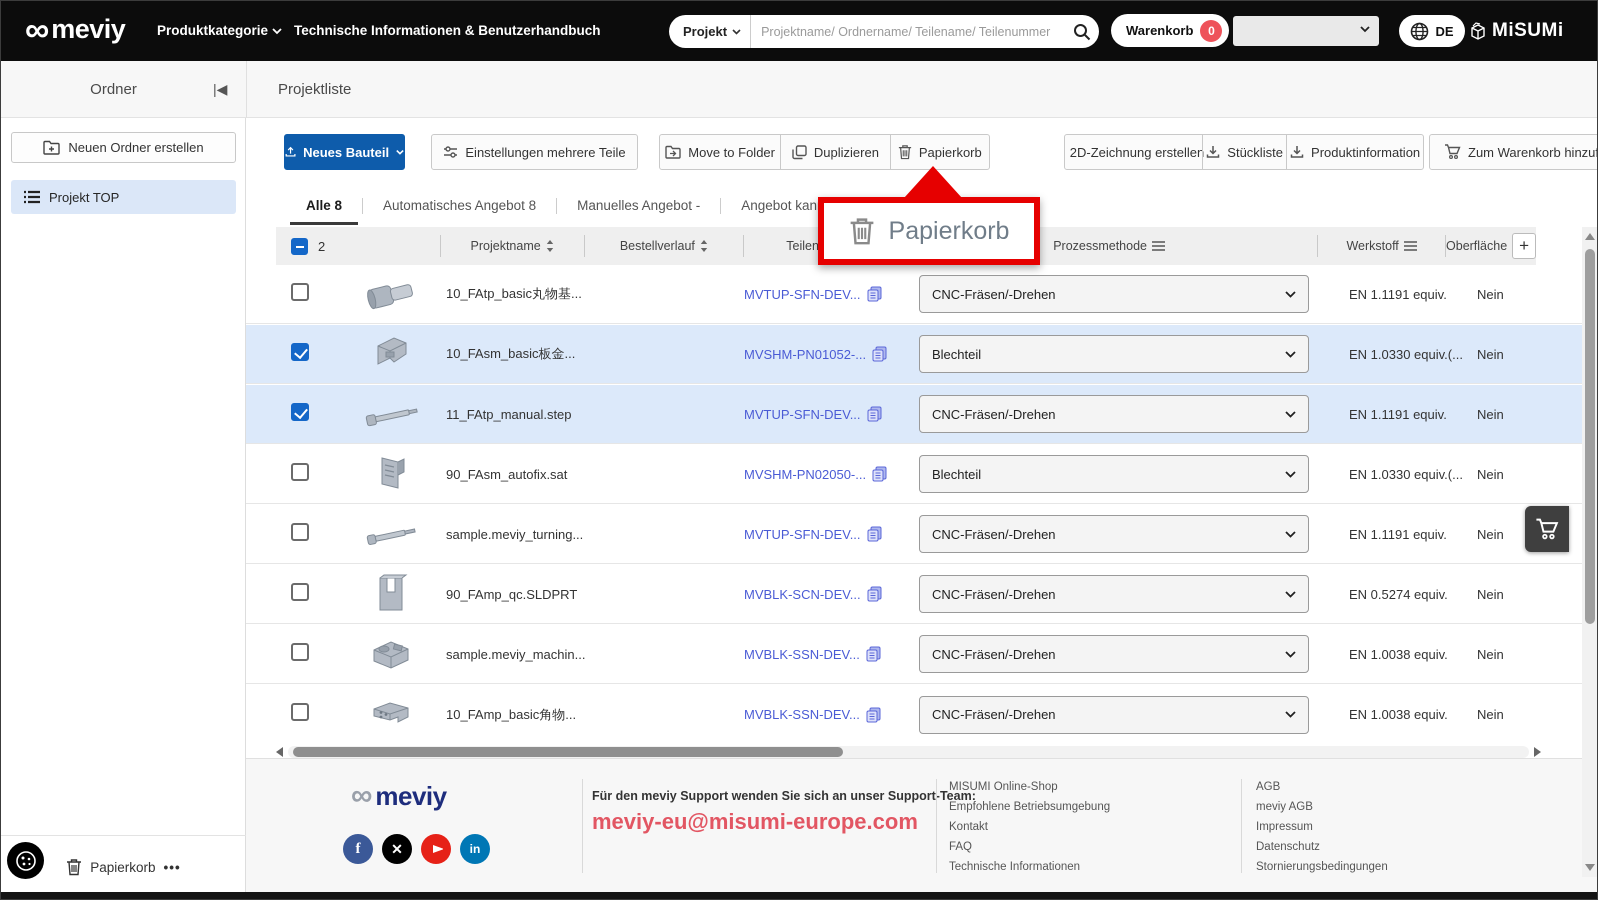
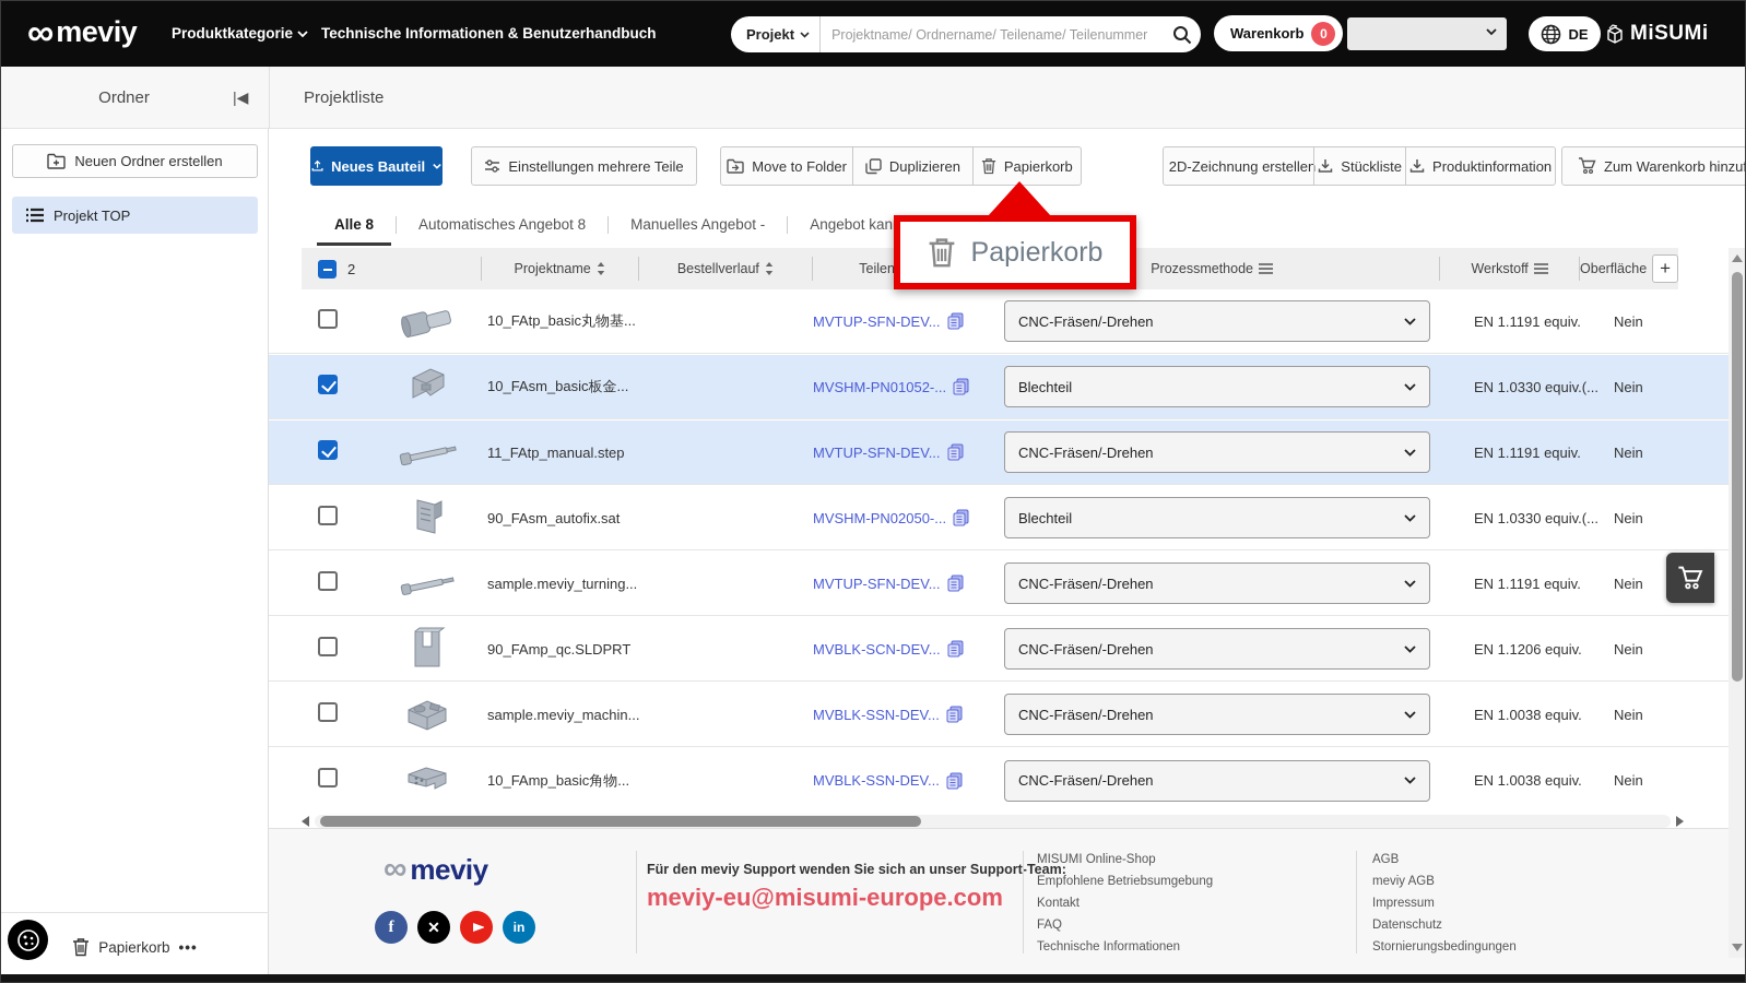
  ∞
  meviy
  Produktkategorie
  Technische Informationen & Benutzerhandbuch
  Projekt
  Projektname/ Ordnername/ Teilename/ Teilenummer
  Warenkorb
  0
  DE
  MiSUMi
  Ordner
  |◀
  Projektliste
  Neuen Ordner erstellen
  Projekt TOP
  Papierkorb
  •••
  Neues Bauteil
  Einstellungen mehrere Teile
  Move to Folder
  Duplizieren
  Papierkorb
  2D-Zeichnung erstellen
  Stückliste
  Produktinformation
  Zum Warenkorb hinzu
  Alle 8
  Automatisches Angebot 8
  Manuelles Angebot -
  Angebot kan
  2
  Projektname
  Bestellverlauf
  Prozessmethode
  Werkstoff
  Oberfläche
  +
  10_FAtp_basic丸物基...
  MVTUP-SFN-DEV...
  CNC-Fräsen/-Drehen
  EN 1.1191 equiv.
  Nein
  10_FAsm_basic板金...
  MVSHM-PN01052-...
  Blechteil
  EN 1.0330 equiv.(...
  Nein
  11_FAtp_manual.step
  MVTUP-SFN-DEV...
  CNC-Fräsen/-Drehen
  EN 1.1191 equiv.
  Nein
  90_FAsm_autofix.sat
  MVSHM-PN02050-...
  Blechteil
  EN 1.0330 equiv.(...
  Nein
  sample.meviy_turning...
  MVTUP-SFN-DEV...
  CNC-Fräsen/-Drehen
  EN 1.1191 equiv.
  Nein
  90_FAmp_qc.SLDPRT
  MVBLK-SCN-DEV...
  CNC-Fräsen/-Drehen
- EN 0.5274 equiv.
+ EN 1.1206 equiv.
  Nein
  sample.meviy_machin...
  MVBLK-SSN-DEV...
  CNC-Fräsen/-Drehen
  EN 1.0038 equiv.
  Nein
  10_FAmp_basic角物...
  MVBLK-SSN-DEV...
  CNC-Fräsen/-Drehen
  EN 1.0038 equiv.
  Nein
  ∞
  meviy
  f
  ✕
  in
  Für den meviy Support wenden Sie sich an unser Support-Team:
  meviy-eu@misumi-europe.com
  MISUMI Online-Shop
  Empfohlene Betriebsumgebung
  Kontakt
  FAQ
  Technische Informationen
  AGB
  meviy AGB
  Impressum
  Datenschutz
  Stornierungsbedingungen
  Papierkorb
